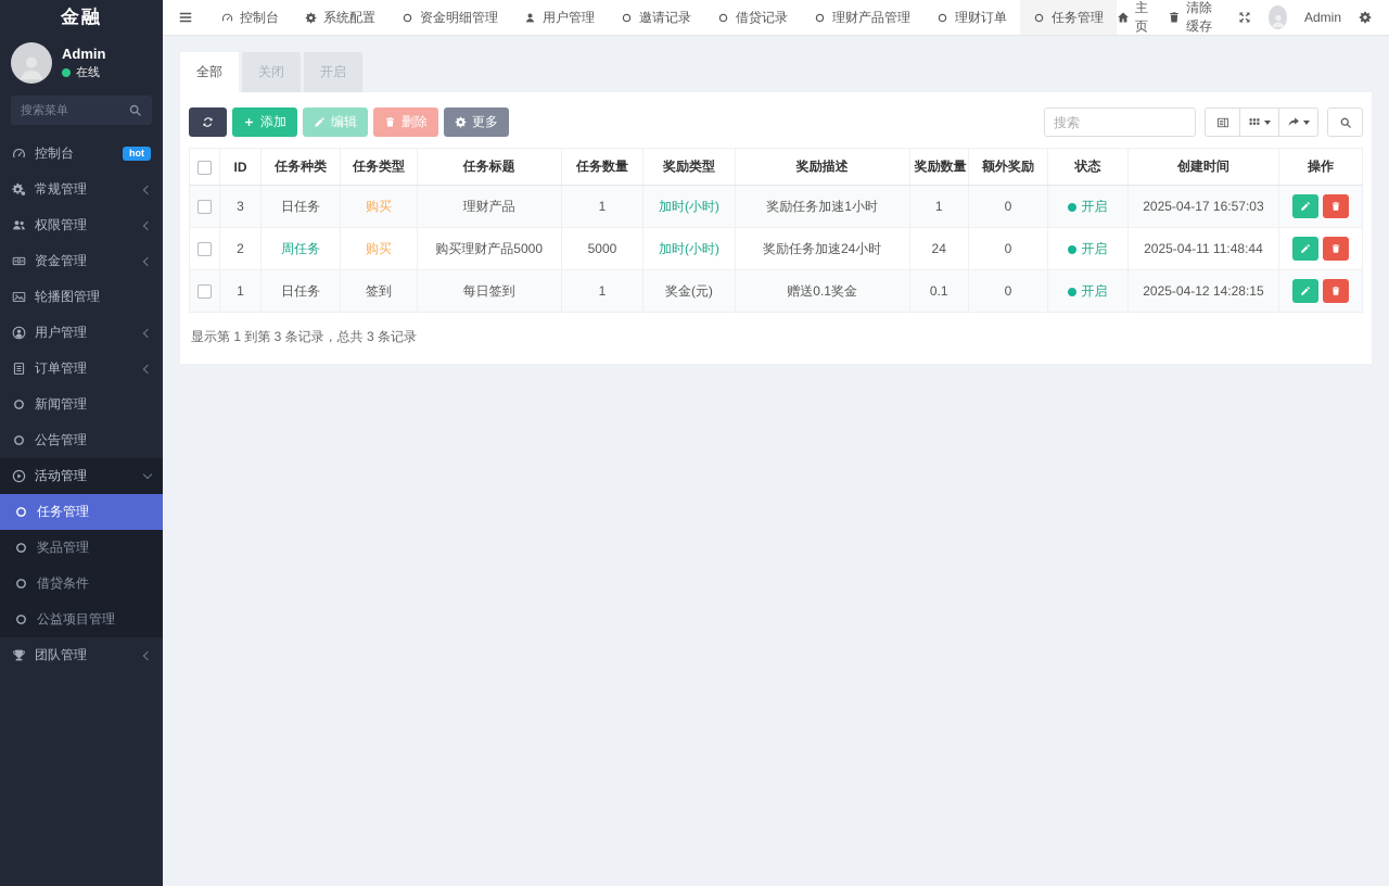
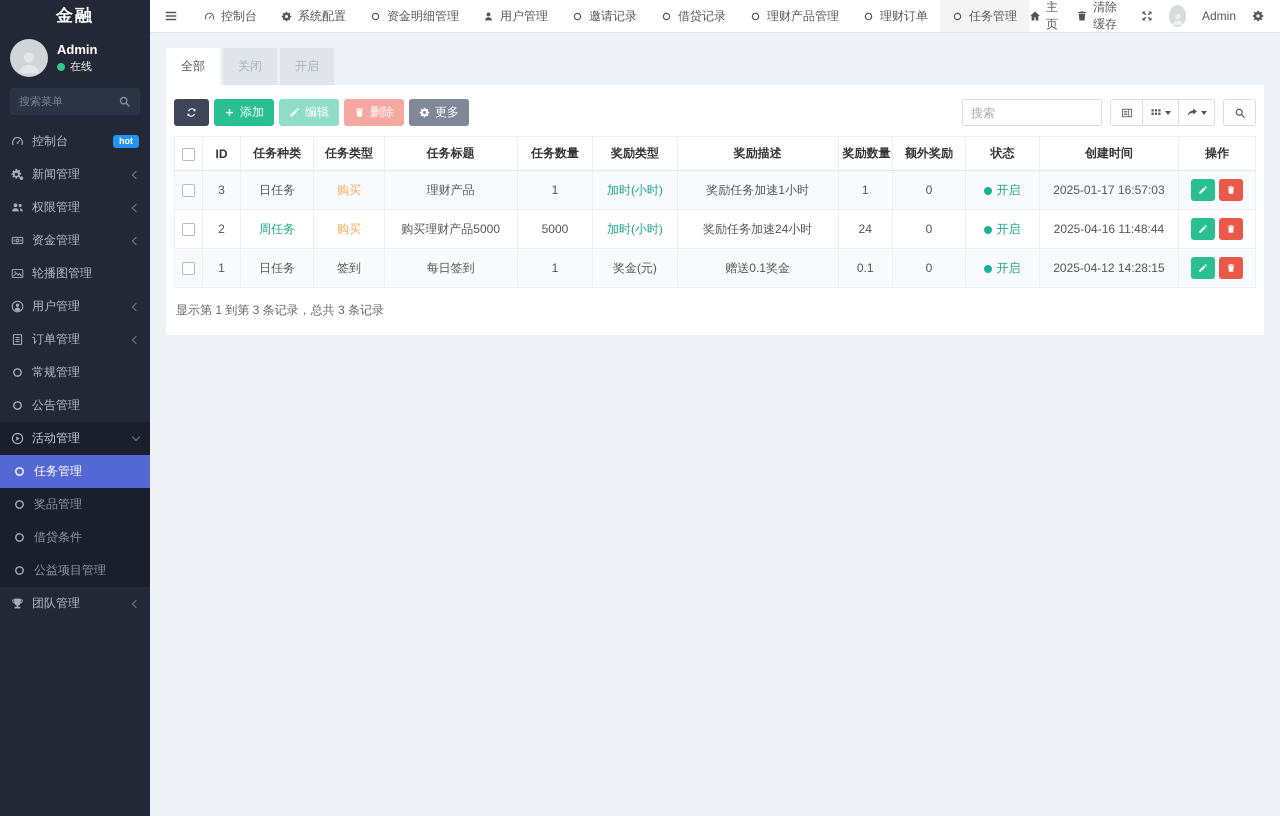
  金融
  Admin
  在线
  搜索菜单
  控制台
  hot
- 常规管理
+ 新闻管理
  权限管理
  资金管理
  轮播图管理
  用户管理
  订单管理
- 新闻管理
+ 常规管理
  公告管理
  活动管理
  任务管理
  奖品管理
  借贷条件
  公益项目管理
  团队管理
  控制台
  系统配置
  资金明细管理
  用户管理
  邀请记录
  借贷记录
  理财产品管理
  理财订单
  任务管理
  主页
  清除缓存
  Admin
  全部
  关闭
  开启
  添加
  编辑
  删除
  更多
  搜索
  	ID	任务种类	任务类型	任务标题	任务数量	奖励类型	奖励描述	奖励数量	额外奖励	状态	创建时间	操作
- 	3	日任务	购买	理财产品	1	加时(小时)	奖励任务加速1小时	1	0	开启	2025-04-17 16:57:03
+ 	3	日任务	购买	理财产品	1	加时(小时)	奖励任务加速1小时	1	0	开启	2025-01-17 16:57:03
- 	2	周任务	购买	购买理财产品5000	5000	加时(小时)	奖励任务加速24小时	24	0	开启	2025-04-11 11:48:44
+ 	2	周任务	购买	购买理财产品5000	5000	加时(小时)	奖励任务加速24小时	24	0	开启	2025-04-16 11:48:44
  	1	日任务	签到	每日签到	1	奖金(元)	赠送0.1奖金	0.1	0	开启	2025-04-12 14:28:15
  显示第 1 到第 3 条记录，总共 3 条记录
